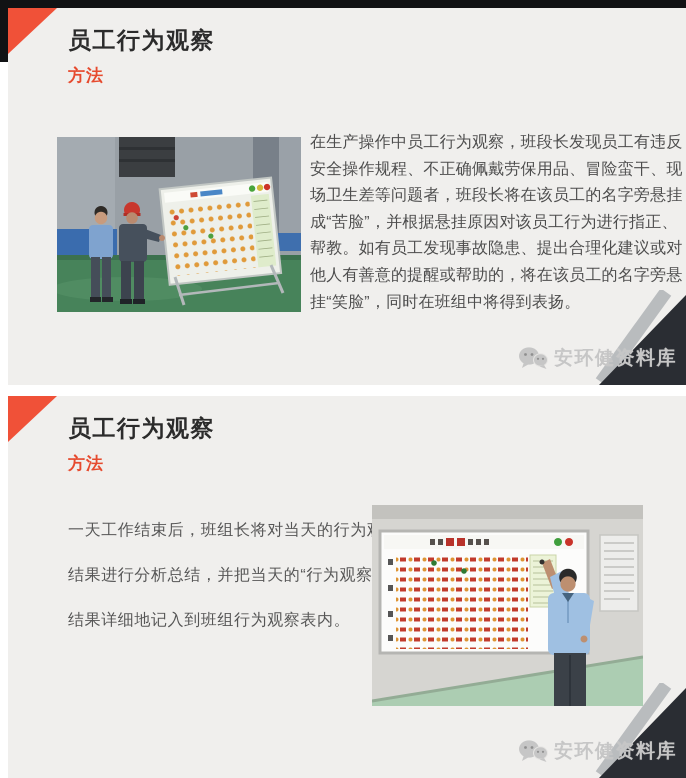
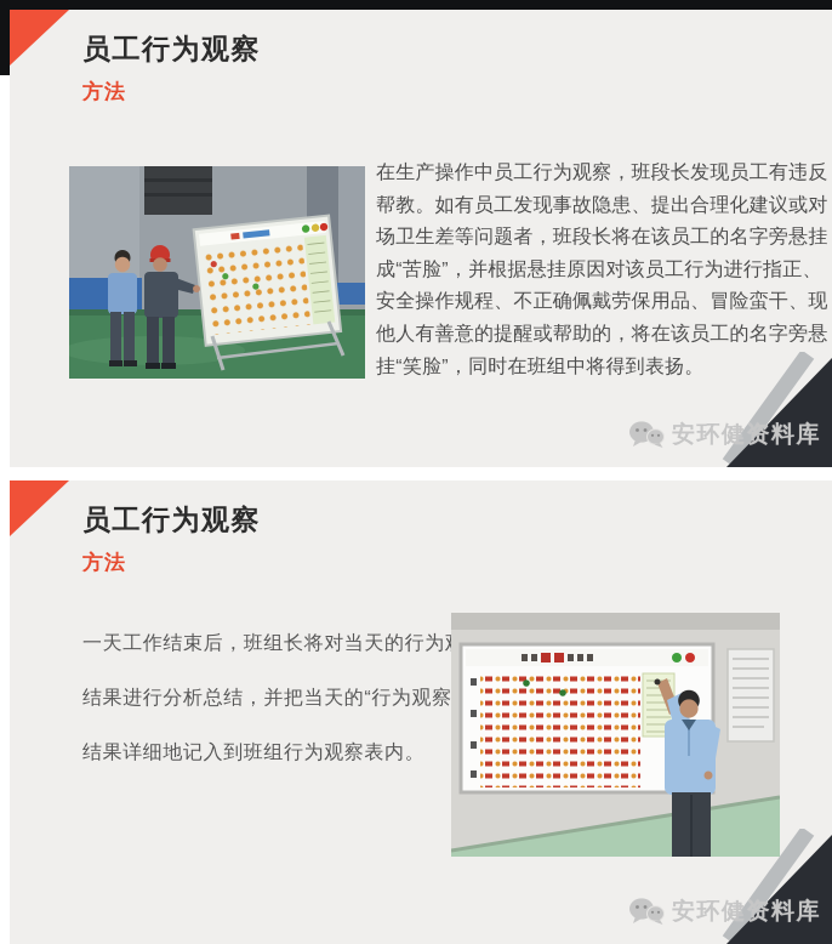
  员工行为观察
  方法
  在生产操作中员工行为观察，班段长发现员工有违反
- 安全操作规程、不正确佩戴劳保用品、冒险蛮干、现
+ 帮教。如有员工发现事故隐患、提出合理化建议或对
  场卫生差等问题者，班段长将在该员工的名字旁悬挂
  成“苦脸”，并根据悬挂原因对该员工行为进行指正、
- 帮教。如有员工发现事故隐患、提出合理化建议或对
+ 安全操作规程、不正确佩戴劳保用品、冒险蛮干、现
  他人有善意的提醒或帮助的，将在该员工的名字旁悬
  挂“笑脸”，同时在班组中将得到表扬。
  安环健资料库
  员工行为观察
  方法
  一天工作结束后，班组长将对当天的行为
  结果进行分析总结，并把当天的“行为观察
  结果详细地记入到班组行为观察表内。
  安环健资料库
